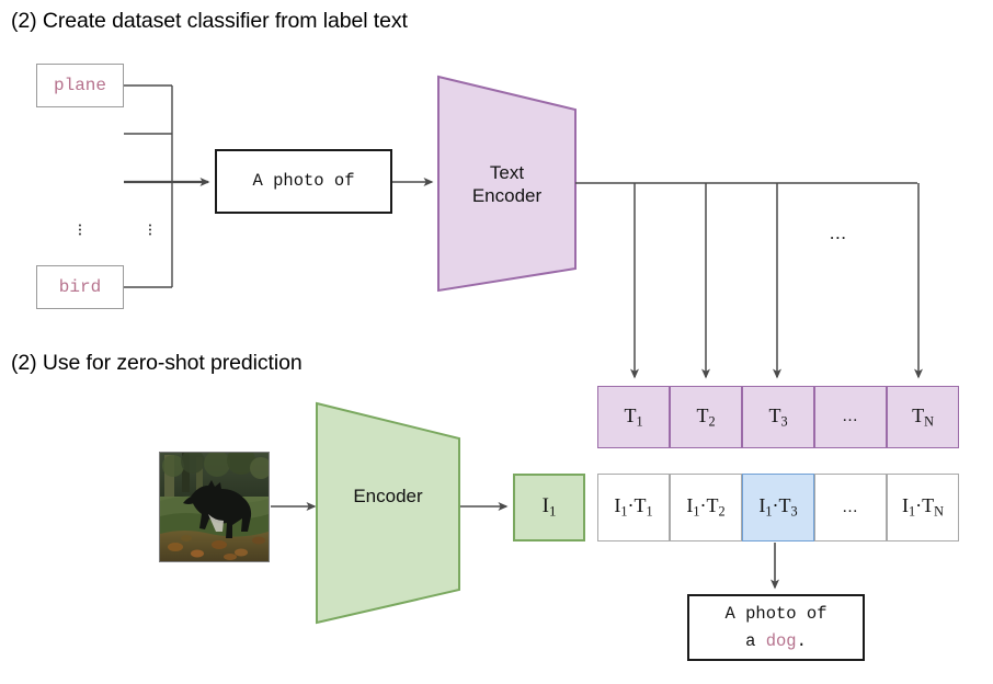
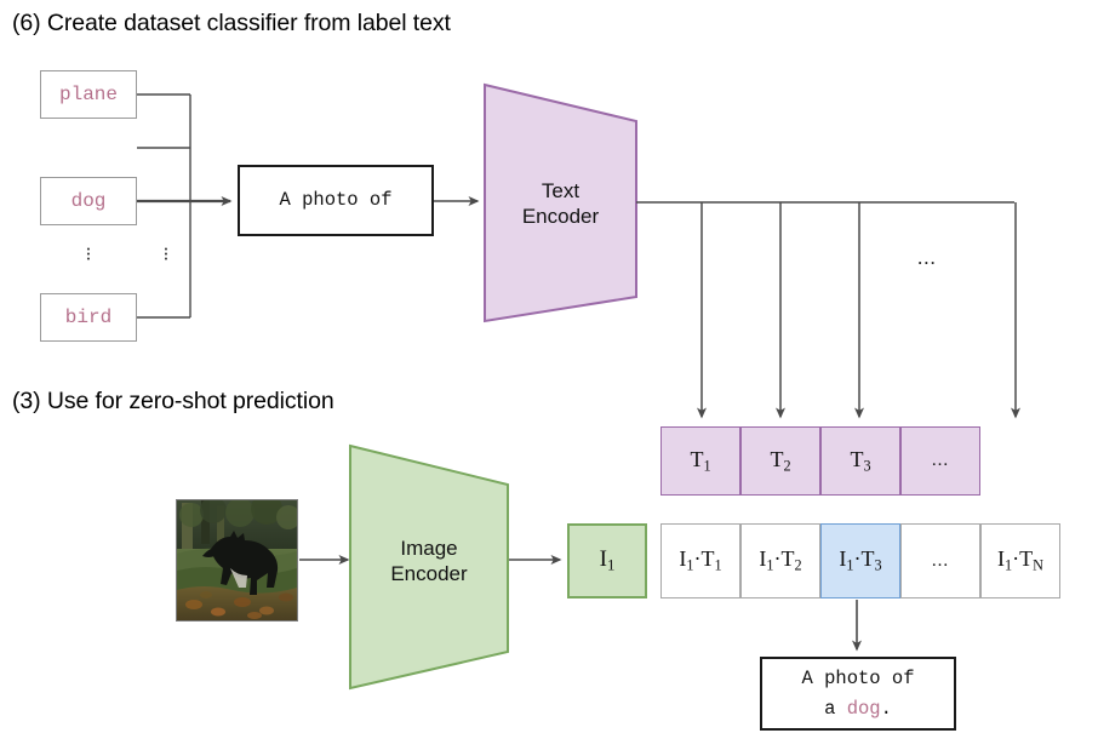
- (2) Create dataset classifier from label text
+ (6) Create dataset classifier from label text
- (2) Use for zero-shot prediction
+ (3) Use for zero-shot prediction
  plane
+ dog
  bird
  ·
  ·
  ·
  ·
  ·
  ·
  A photo of
  Text
  Encoder
+ Image
  Encoder
  ...
  T1
  T2
  T3
  ...
- TN
  I1
  I1·T1
  I1·T2
  I1·T3
  ...
  I1·TN
  A photo of
  a dog.
